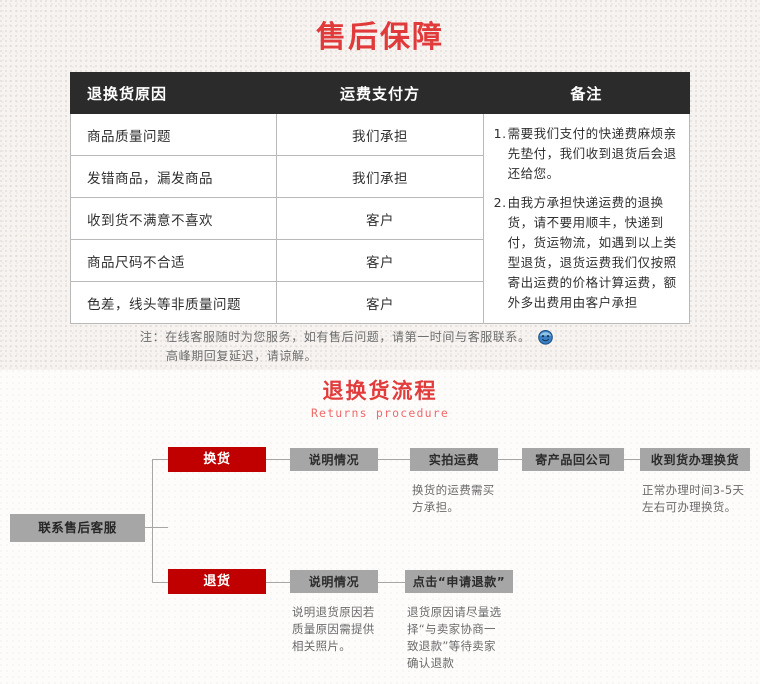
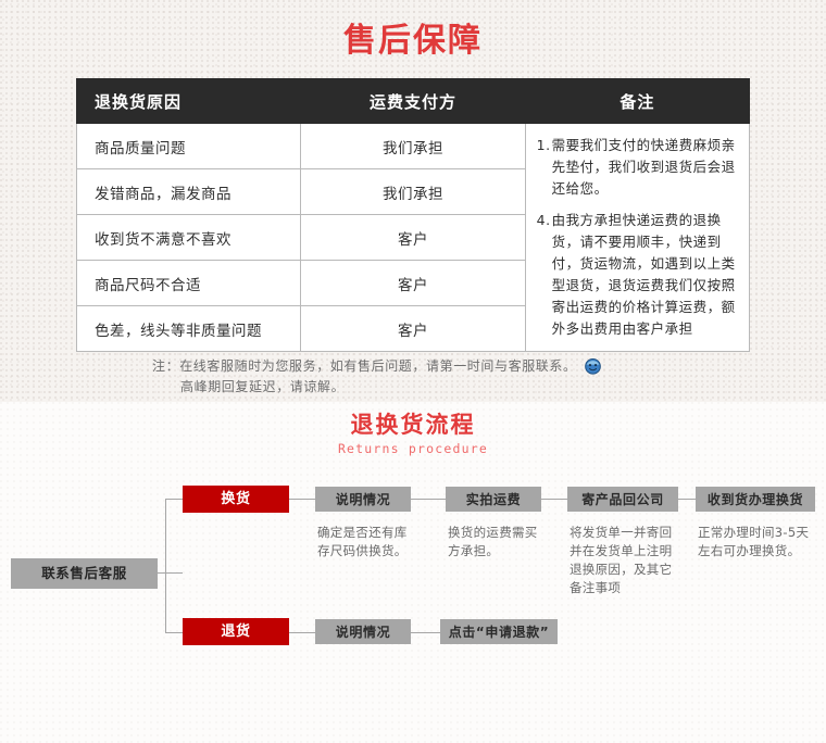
  售后保障
  退换货原因	运费支付方	备注
- 商品质量问题	我们承担	1. 需要我们支付的快递费麻烦亲先垫付，我们收到退货后会退还给您。 2. 由我方承担快递运费的退换货，请不要用顺丰，快递到付，货运物流，如遇到以上类型退货，退货运费我们仅按照寄出运费的价格计算运费，额外多出费用由客户承担
+ 商品质量问题	我们承担	1. 需要我们支付的快递费麻烦亲先垫付，我们收到退货后会退还给您。 4. 由我方承担快递运费的退换货，请不要用顺丰，快递到付，货运物流，如遇到以上类型退货，退货运费我们仅按照寄出运费的价格计算运费，额外多出费用由客户承担
  发错商品，漏发商品	我们承担
  收到货不满意不喜欢	客户
  商品尺码不合适	客户
  色差，线头等非质量问题	客户
  注：在线客服随时为您服务，如有售后问题，请第一时间与客服联系。
  高峰期回复延迟，请谅解。
  退换货流程
  Returns procedure
  联系售后客服
  换货
  退货
  说明情况
  实拍运费
  寄产品回公司
  收到货办理换货
+ 确定是否还有库存尺码供换货。
  换货的运费需买方承担。
+ 将发货单一并寄回并在发货单上注明退换原因，及其它备注事项
  正常办理时间3-5天左右可办理换货。
  说明情况
  点击“申请退款”
- 说明退货原因若质量原因需提供相关照片。
- 退货原因请尽量选择“与卖家协商一致退款”等待卖家确认退款
